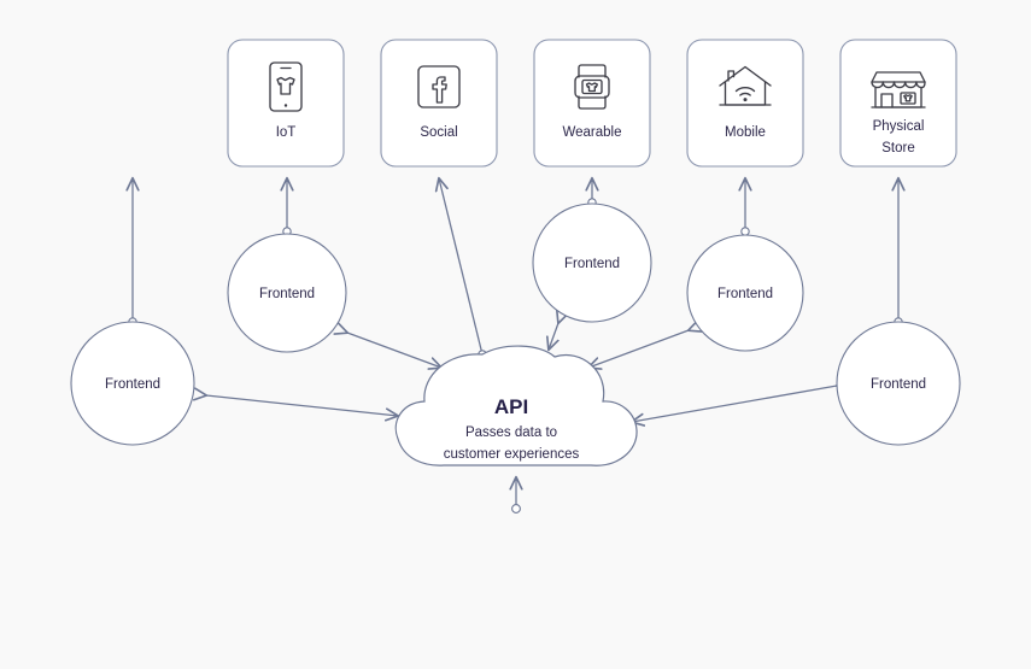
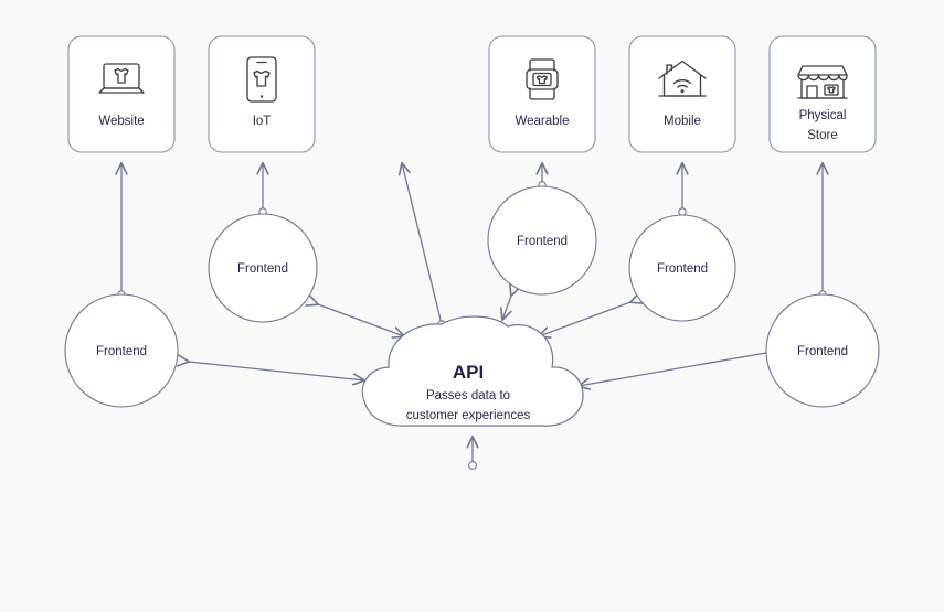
+ Website
  IoT
- Social
  Wearable
  Mobile
  Physical
  Store
  Frontend
  Frontend
  Frontend
  Frontend
  Frontend
  API
  Passes data to
  customer experiences
